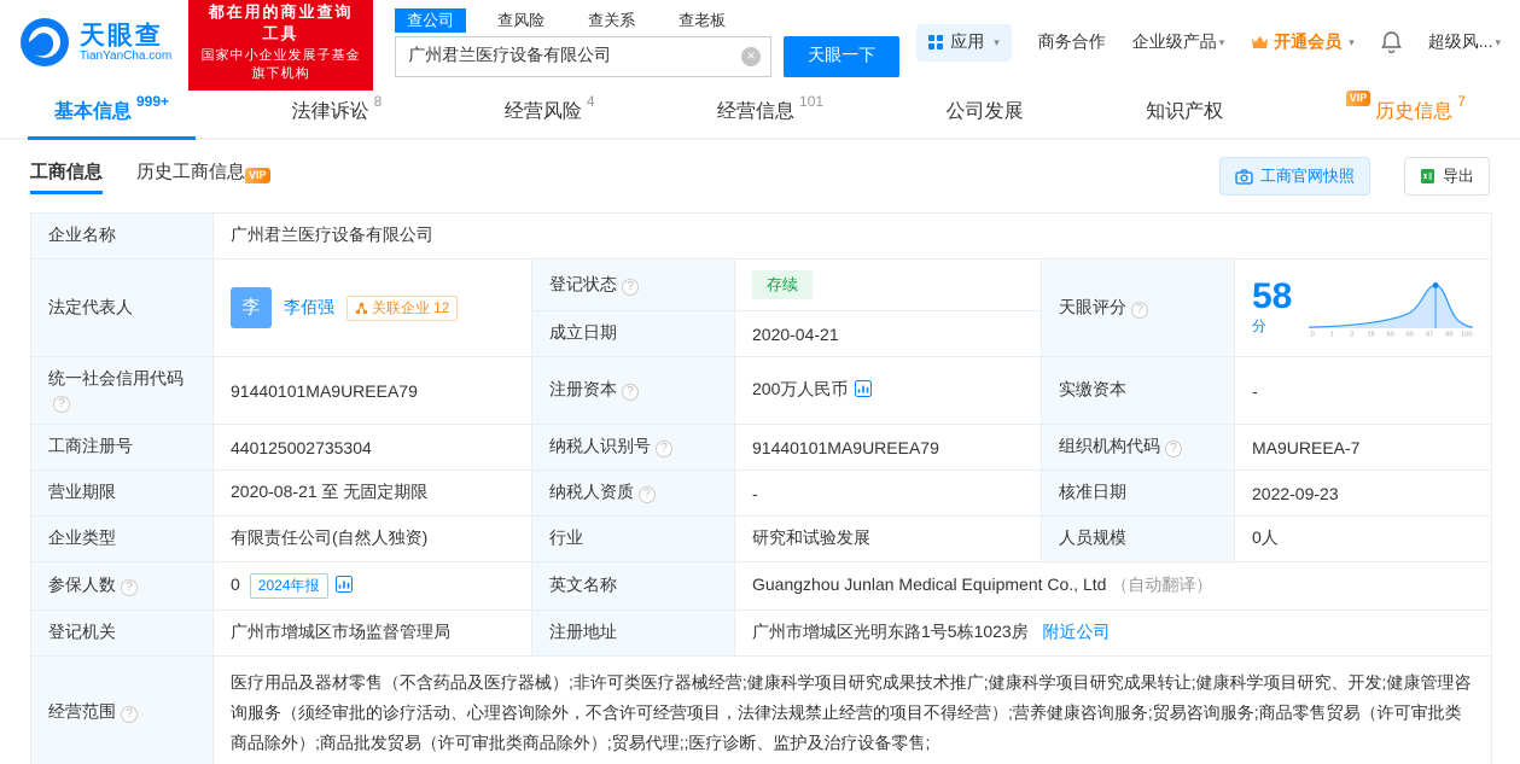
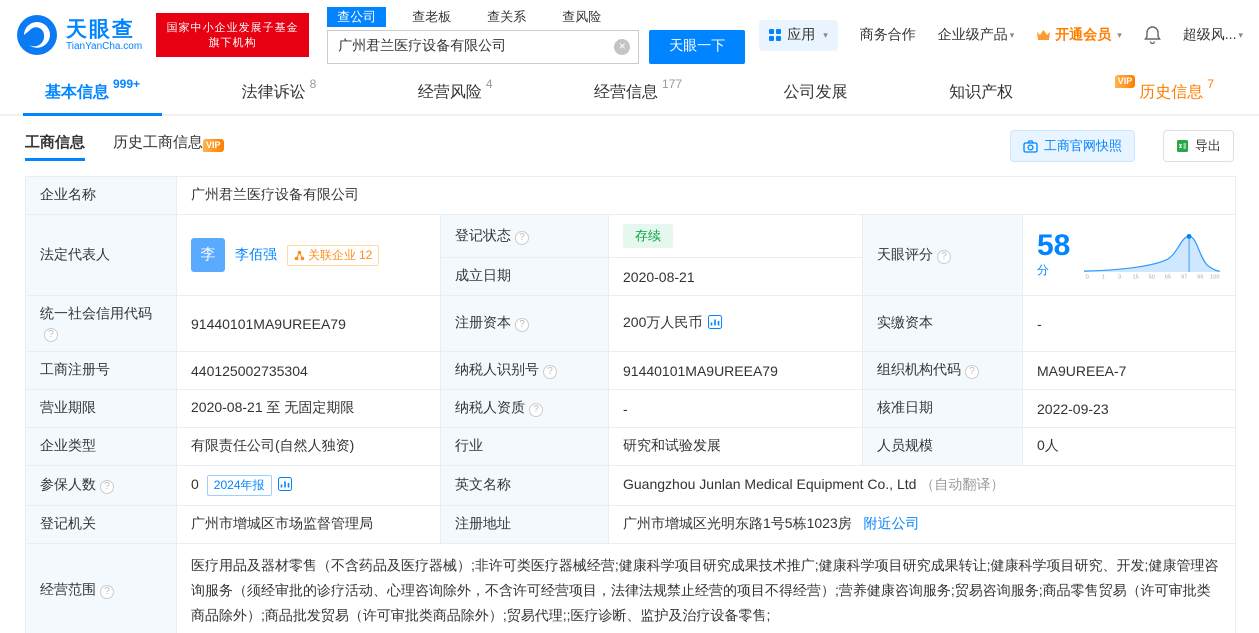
  天眼查
  TianYanCha.com
- 都在用的商业查询工具
  国家中小企业发展子基金旗下机构
  查公司
- 查风险
+ 查老板
  查关系
- 查老板
+ 查风险
  广州君兰医疗设备有限公司
  ×
  天眼一下
  应用
  ▾
  商务合作
  企业级产品
  ▾
  开通会员
  ▾
  超级风...
  ▾
  基本信息
  999+
  法律诉讼
  8
  经营风险
  4
  经营信息
- 101
+ 177
  公司发展
  知识产权
  VIP
  历史信息
  7
  工商信息
  历史工商信息
  VIP
  工商官网快照
  导出
  企业名称	广州君兰医疗设备有限公司
- 成立日期	2020-04-21
+ 成立日期	2020-08-21
  统一社会信用代码?	91440101MA9UREEA79	注册资本 ?	200万人民币	实缴资本	-
  工商注册号	440125002735304	纳税人识别号 ?	91440101MA9UREEA79	组织机构代码 ?	MA9UREEA-7
  营业期限	2020-08-21 至 无固定期限	纳税人资质 ?	-	核准日期	2022-09-23
  企业类型	有限责任公司(自然人独资)	行业	研究和试验发展	人员规模	0人
  参保人数 ?	0 2024年报	英文名称	Guangzhou Junlan Medical Equipment Co., Ltd （自动翻译）
  登记机关	广州市增城区市场监督管理局	注册地址	广州市增城区光明东路1号5栋1023房 附近公司
  经营范围 ?	医疗用品及器材零售（不含药品及医疗器械）;非许可类医疗器械经营;健康科学项目研究成果技术推广;健康科学项目研究成果转让;健康科学项目研究、开发;健康管理咨询服务（须经审批的诊疗活动、心理咨询除外，不含许可经营项目，法律法规禁止经营的项目不得经营）;营养健康咨询服务;贸易咨询服务;商品零售贸易（许可审批类商品除外）;商品批发贸易（许可审批类商品除外）;贸易代理;;医疗诊断、监护及治疗设备零售;
